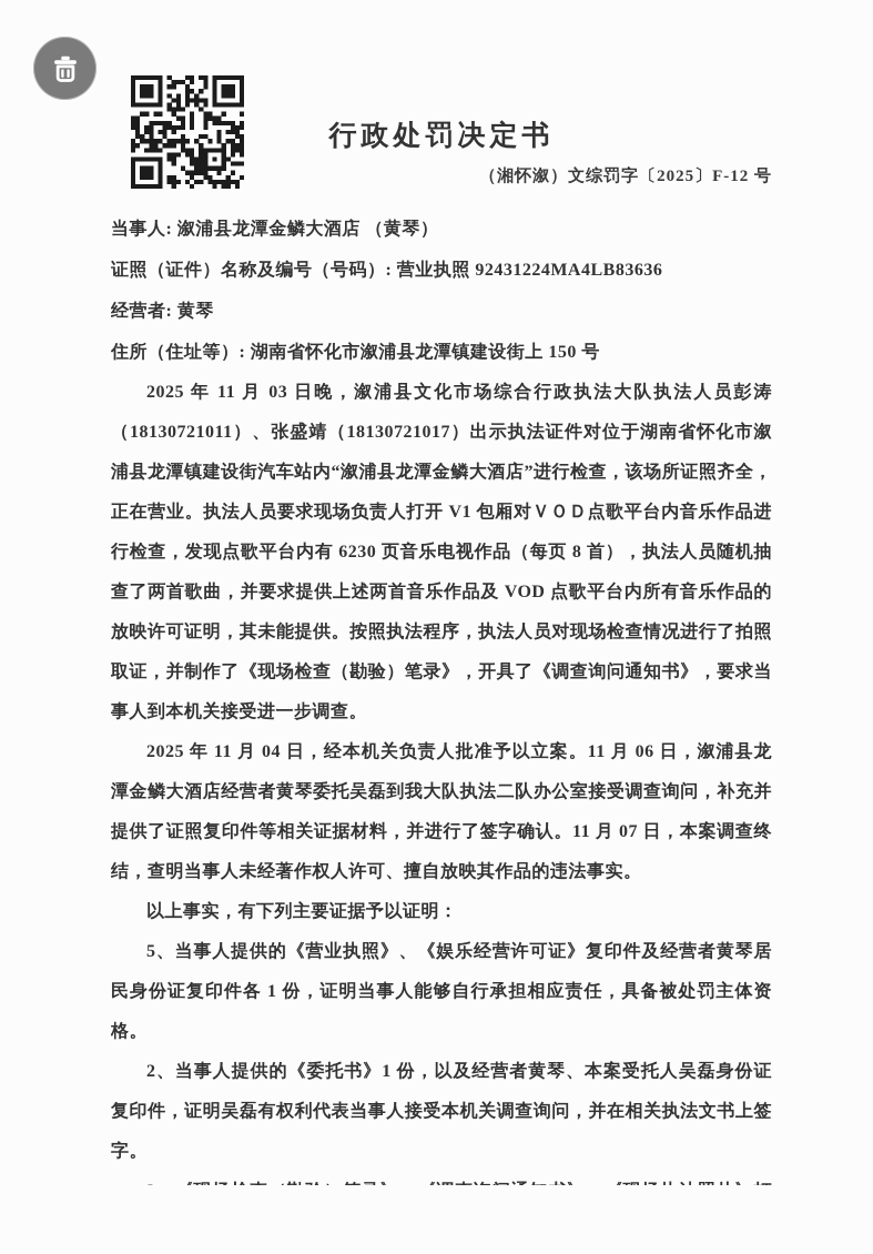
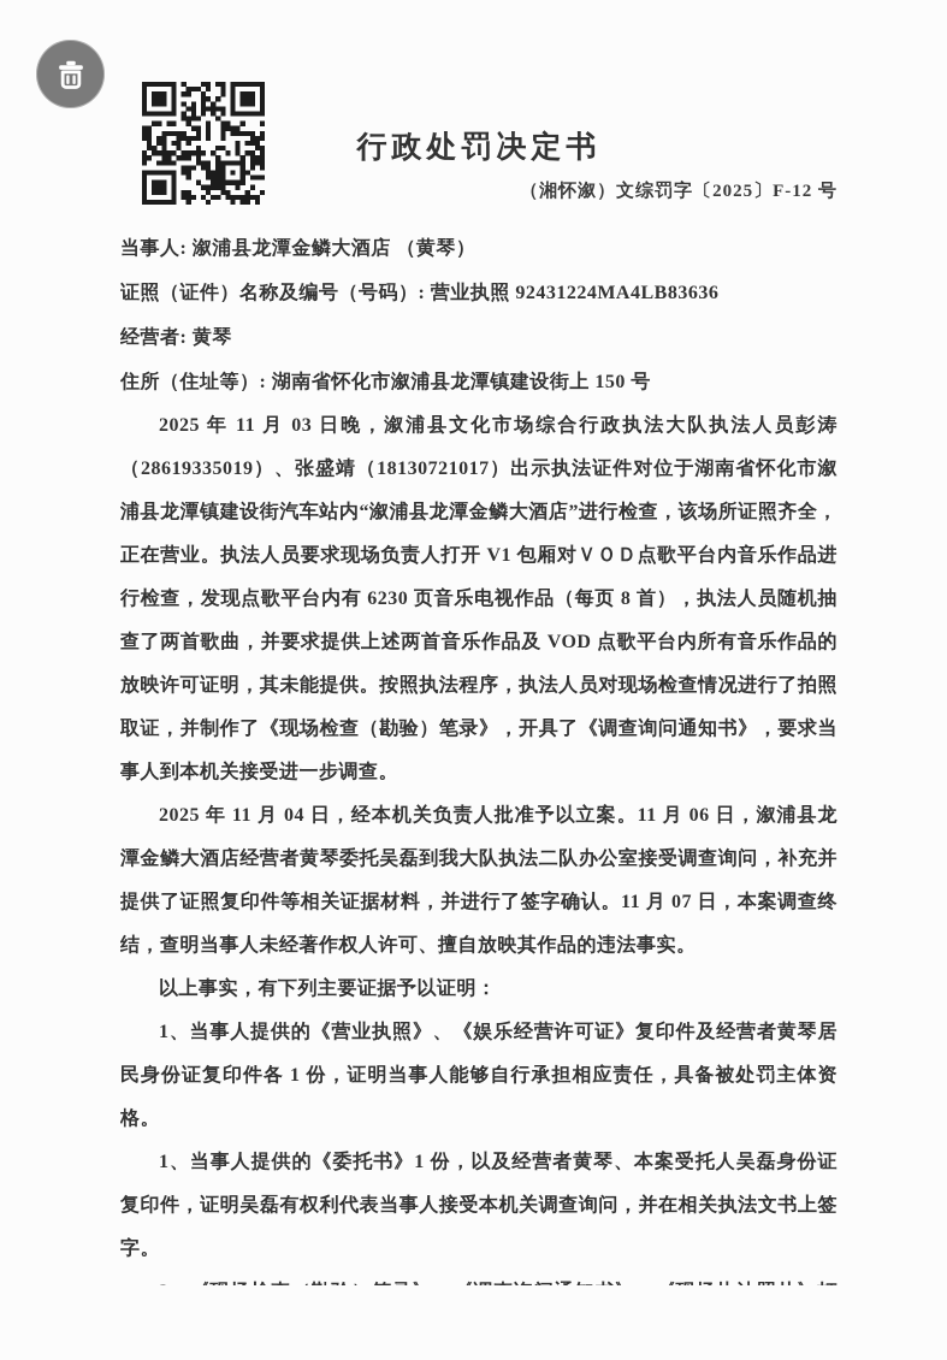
  行政处罚决定书
  （湘怀溆）文综罚字〔2025〕F-12 号
  当事人: 溆浦县龙潭金鳞大酒店 （黄琴）
  证照（证件）名称及编号（号码）: 营业执照 92431224MA4LB83636
  经营者: 黄琴
  住所（住址等）: 湖南省怀化市溆浦县龙潭镇建设街上 150 号
- 2025 年 11 月 03 日晚，溆浦县文化市场综合行政执法大队执法人员彭涛（18130721011）、张盛靖（18130721017）出示执法证件对位于湖南省怀化市溆浦县龙潭镇建设街汽车站内“溆浦县龙潭金鳞大酒店”进行检查，该场所证照齐全，正在营业。执法人员要求现场负责人打开 V1 包厢对ＶＯＤ点歌平台内音乐作品进行检查，发现点歌平台内有 6230 页音乐电视作品（每页 8 首），执法人员随机抽查了两首歌曲，并要求提供上述两首音乐作品及 VOD 点歌平台内所有音乐作品的放映许可证明，其未能提供。按照执法程序，执法人员对现场检查情况进行了拍照取证，并制作了《现场检查（勘验）笔录》，开具了《调查询问通知书》，要求当事人到本机关接受进一步调查。
+ 2025 年 11 月 03 日晚，溆浦县文化市场综合行政执法大队执法人员彭涛（28619335019）、张盛靖（18130721017）出示执法证件对位于湖南省怀化市溆浦县龙潭镇建设街汽车站内“溆浦县龙潭金鳞大酒店”进行检查，该场所证照齐全，正在营业。执法人员要求现场负责人打开 V1 包厢对ＶＯＤ点歌平台内音乐作品进行检查，发现点歌平台内有 6230 页音乐电视作品（每页 8 首），执法人员随机抽查了两首歌曲，并要求提供上述两首音乐作品及 VOD 点歌平台内所有音乐作品的放映许可证明，其未能提供。按照执法程序，执法人员对现场检查情况进行了拍照取证，并制作了《现场检查（勘验）笔录》，开具了《调查询问通知书》，要求当事人到本机关接受进一步调查。
  2025 年 11 月 04 日，经本机关负责人批准予以立案。11 月 06 日，溆浦县龙潭金鳞大酒店经营者黄琴委托吴磊到我大队执法二队办公室接受调查询问，补充并提供了证照复印件等相关证据材料，并进行了签字确认。11 月 07 日，本案调查终结，查明当事人未经著作权人许可、擅自放映其作品的违法事实。
  以上事实，有下列主要证据予以证明：
- 5、当事人提供的《营业执照》、《娱乐经营许可证》复印件及经营者黄琴居民身份证复印件各 1 份，证明当事人能够自行承担相应责任，具备被处罚主体资格。
+ 1、当事人提供的《营业执照》、《娱乐经营许可证》复印件及经营者黄琴居民身份证复印件各 1 份，证明当事人能够自行承担相应责任，具备被处罚主体资格。
- 2、当事人提供的《委托书》1 份，以及经营者黄琴、本案受托人吴磊身份证复印件，证明吴磊有权利代表当事人接受本机关调查询问，并在相关执法文书上签字。
+ 1、当事人提供的《委托书》1 份，以及经营者黄琴、本案受托人吴磊身份证复印件，证明吴磊有权利代表当事人接受本机关调查询问，并在相关执法文书上签字。
